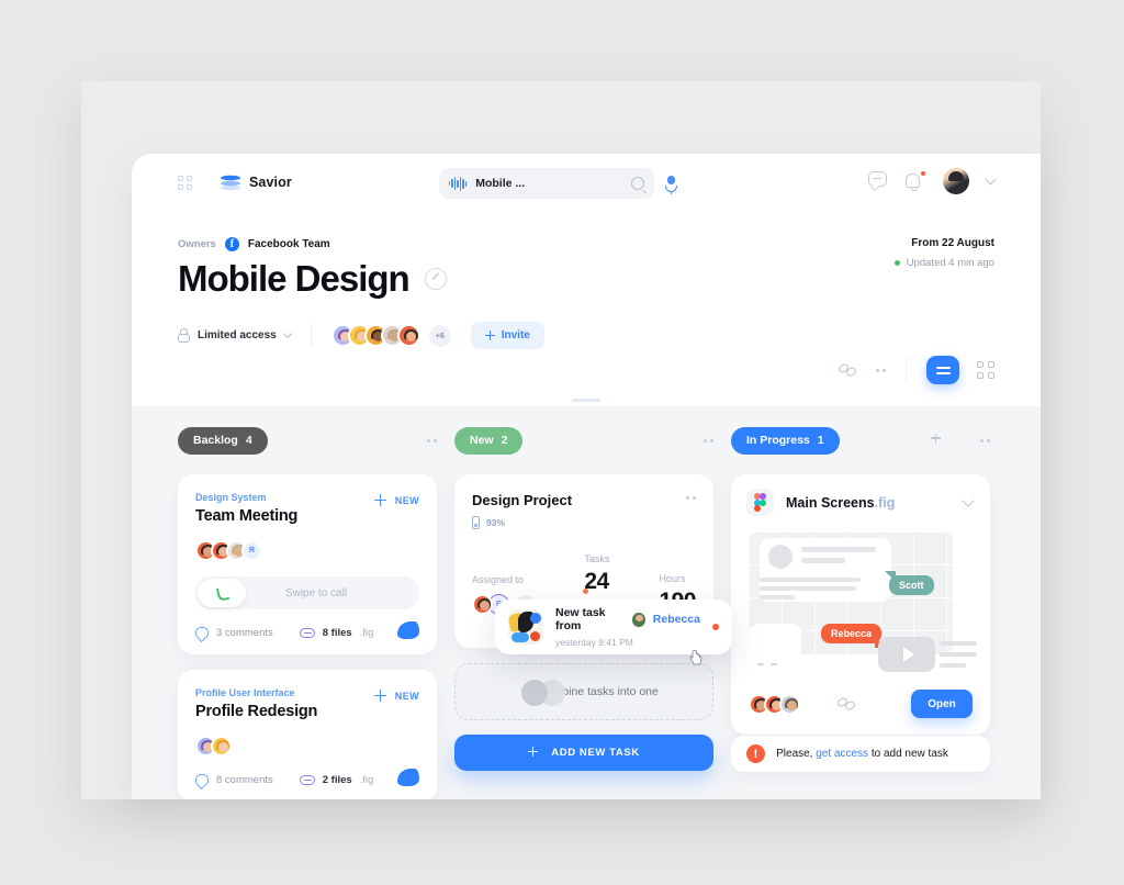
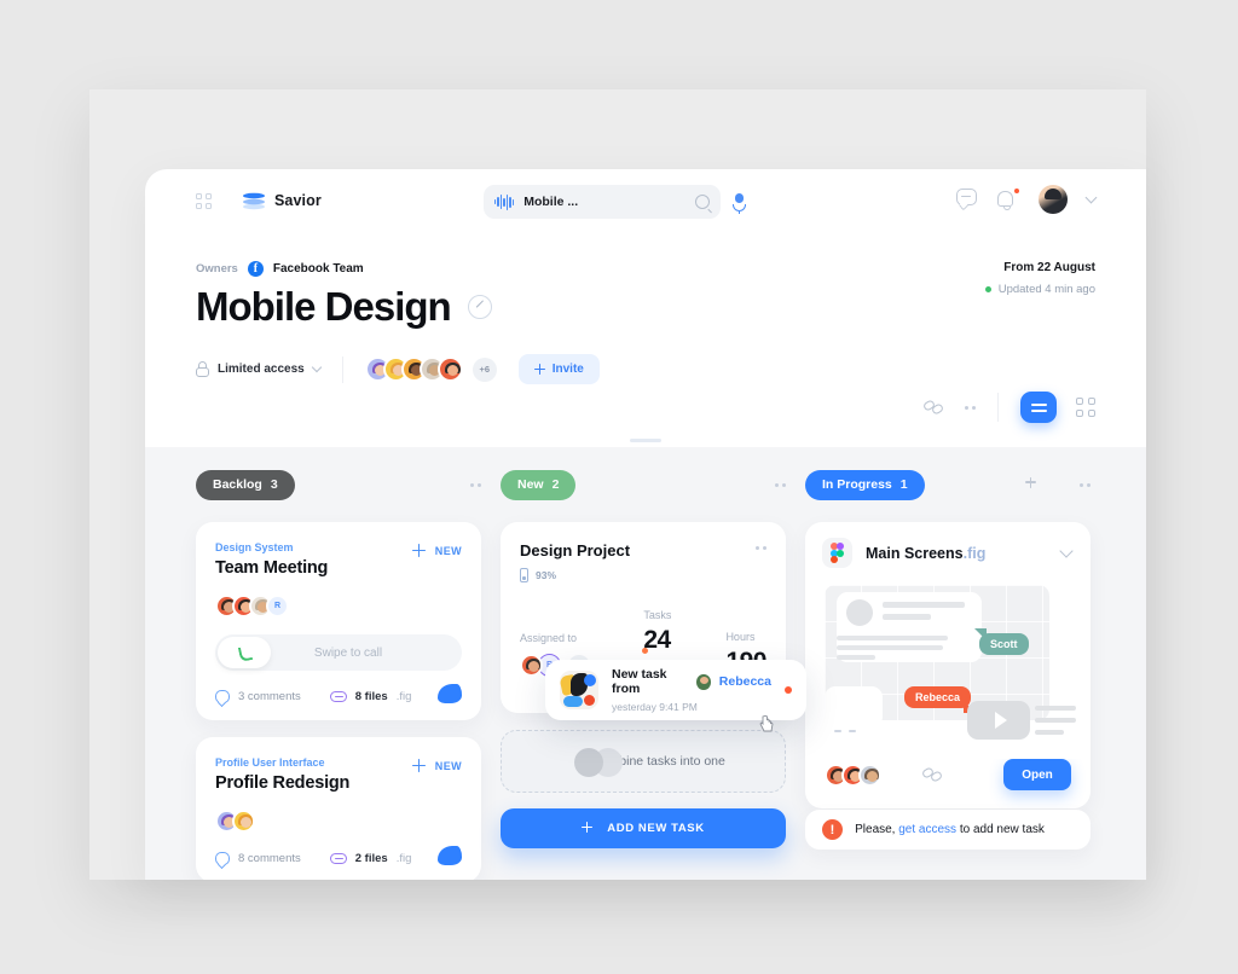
  Savior
  Mobile ...
  Owners
  f
  Facebook Team
  Mobile Design
  Limited access
  +6
  Invite
  From 22 August
  Updated 4 min ago
  Backlog
- 4
+ 3
  Design System
  Team Meeting
  NEW
  Swipe to call
  3 comments
  8 files
  .fig
  Profile User Interface
  Profile Redesign
  NEW
  8 comments
  2 files
  .fig
  New
  2
  Design Project
  93%
  Assigned to
  Tasks
  24
  Hours
  New task from
  Rebecca
  yesterday 9:41 PM
  bine tasks into one
  ADD NEW TASK
  In Progress
  1
  Main Screens.fig
  Scott
  Rebecca
  Open
  !
  Please, get access to add new task
